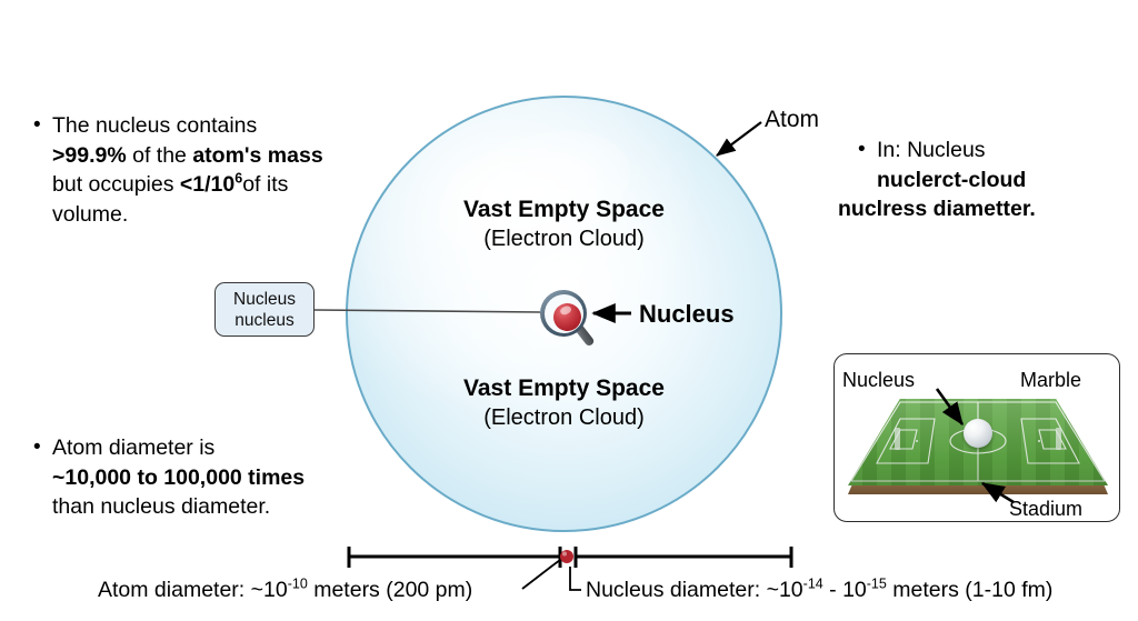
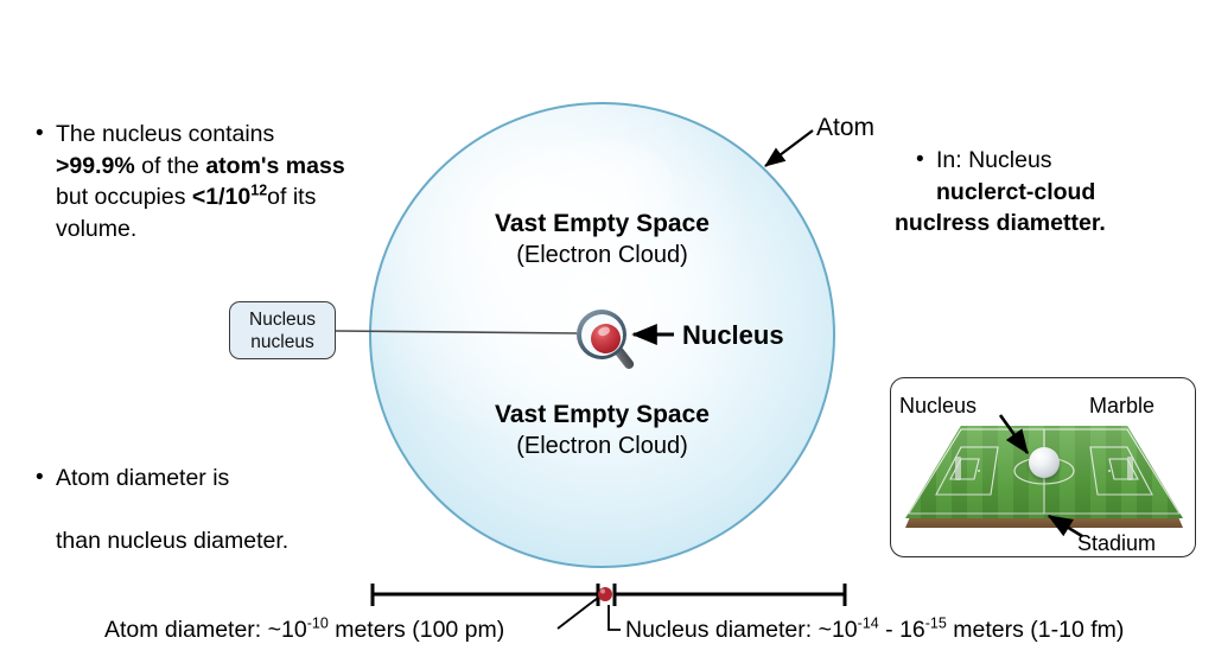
  •
- The nucleus contains >99.9% of the atom's mass but occupies <1/106of its volume.
+ The nucleus contains >99.9% of the atom's mass but occupies <1/1012of its volume.
  •
  Atom diameter is
- ~10,000 to 100,000 times
  than nucleus diameter.
  •
  In: Nucleus
  nuclerct-cloud
  nuclress diametter.
  Vast Empty Space
  (Electron Cloud)
  Vast Empty Space
  (Electron Cloud)
  Nucleus
  nucleus
  Atom
  Nucleus
  Nucleus
  Marble
  Stadium
- Atom diameter: ~10-10 meters (200 pm)
+ Atom diameter: ~10-10 meters (100 pm)
- Nucleus diameter: ~10-14 - 10-15 meters (1-10 fm)
+ Nucleus diameter: ~10-14 - 16-15 meters (1-10 fm)
